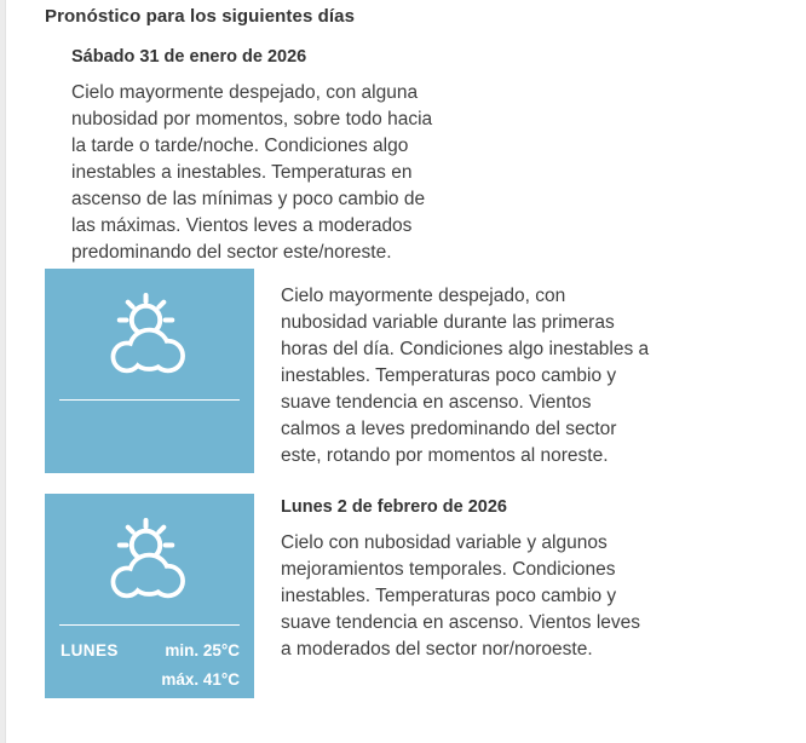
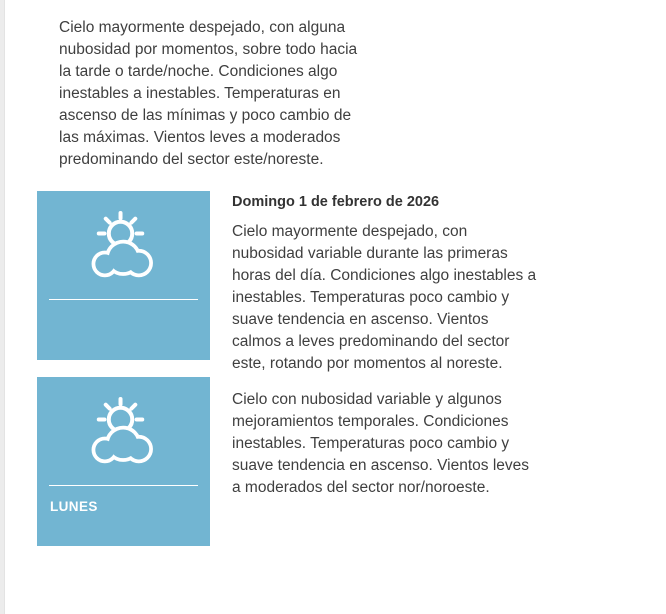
- Pronóstico para los siguientes días
- Sábado 31 de enero de 2026
  Cielo mayormente despejado, con alguna
  nubosidad por momentos, sobre todo hacia
  la tarde o tarde/noche. Condiciones algo
  inestables a inestables. Temperaturas en
  ascenso de las mínimas y poco cambio de
  las máximas. Vientos leves a moderados
  predominando del sector este/noreste.
+ Domingo 1 de febrero de 2026
  Cielo mayormente despejado, con
  nubosidad variable durante las primeras
  horas del día. Condiciones algo inestables a
  inestables. Temperaturas poco cambio y
  suave tendencia en ascenso. Vientos
  calmos a leves predominando del sector
  este, rotando por momentos al noreste.
  LUNES
- min. 25°C
- máx. 41°C
- Lunes 2 de febrero de 2026
  Cielo con nubosidad variable y algunos
  mejoramientos temporales. Condiciones
  inestables. Temperaturas poco cambio y
  suave tendencia en ascenso. Vientos leves
  a moderados del sector nor/noroeste.
